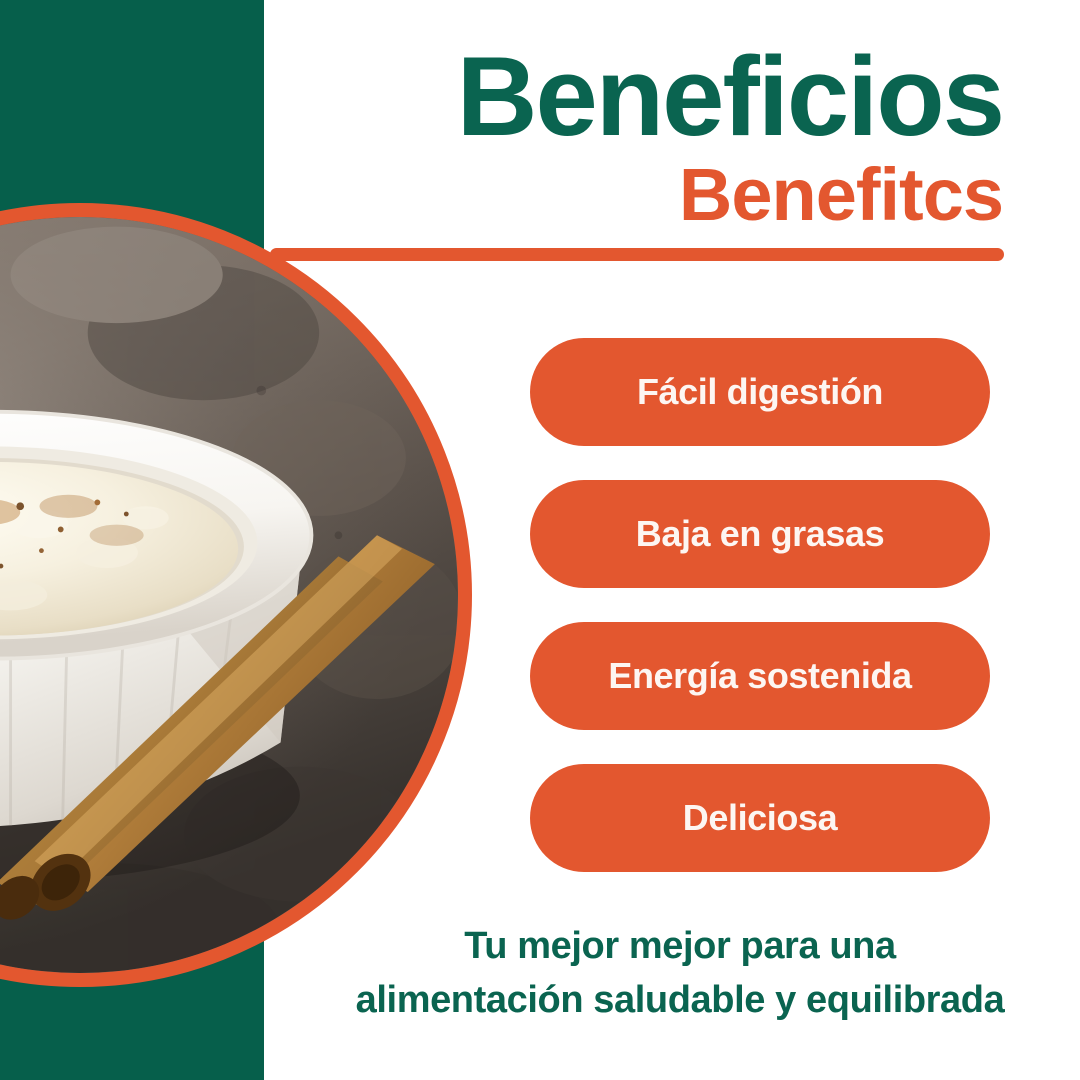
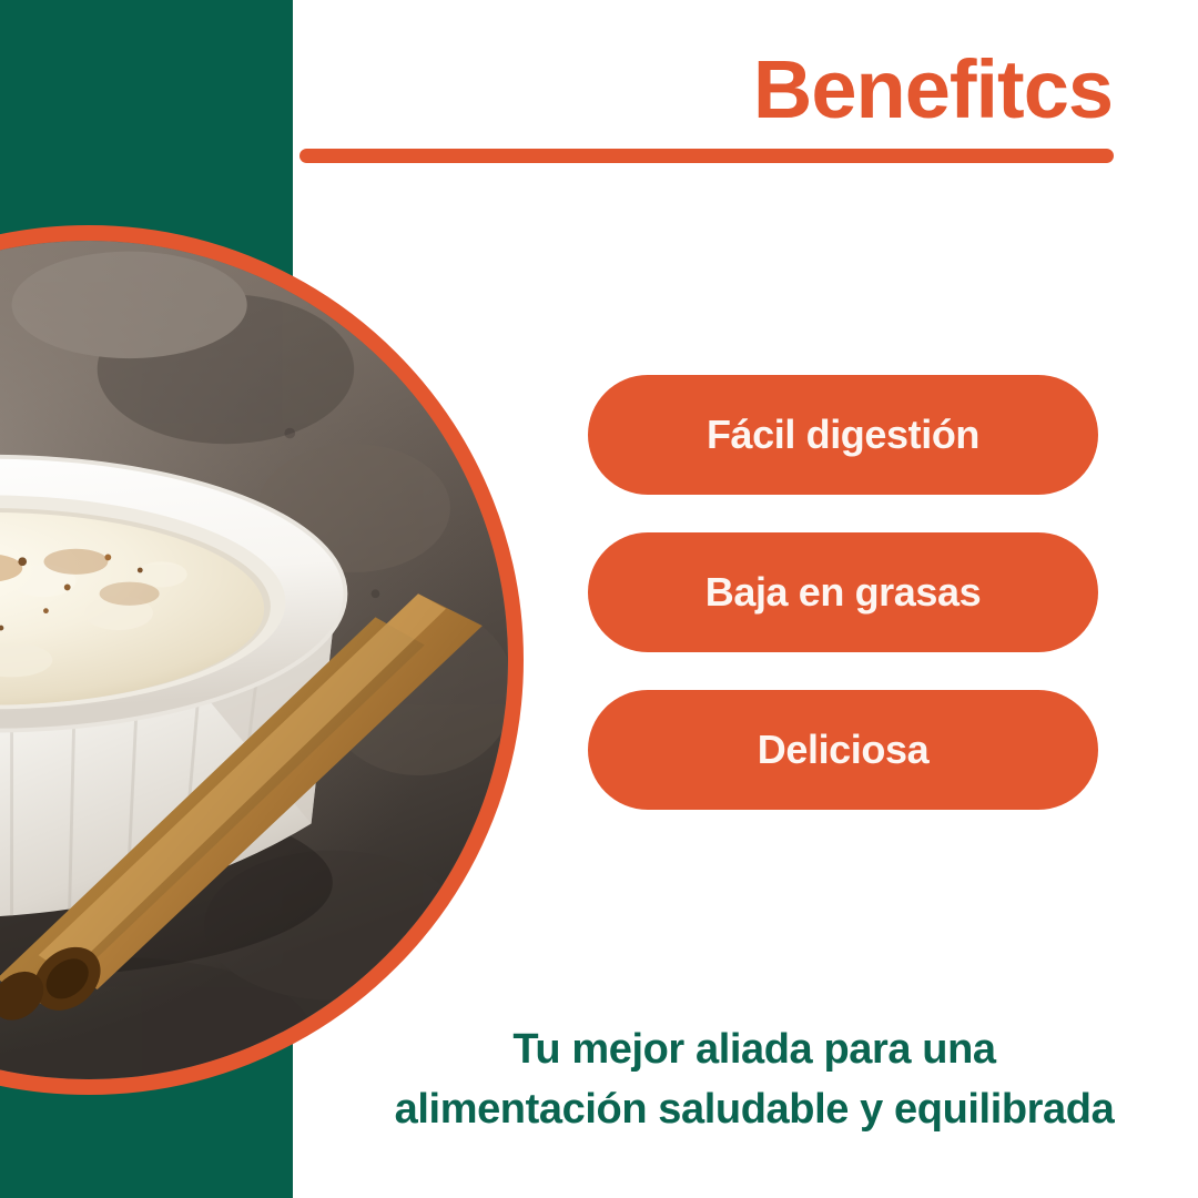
- Beneficios
  Benefitcs
  Fácil digestión
  Baja en grasas
- Energía sostenida
  Deliciosa
- Tu mejor mejor para una
+ Tu mejor aliada para una
  alimentación saludable y equilibrada
